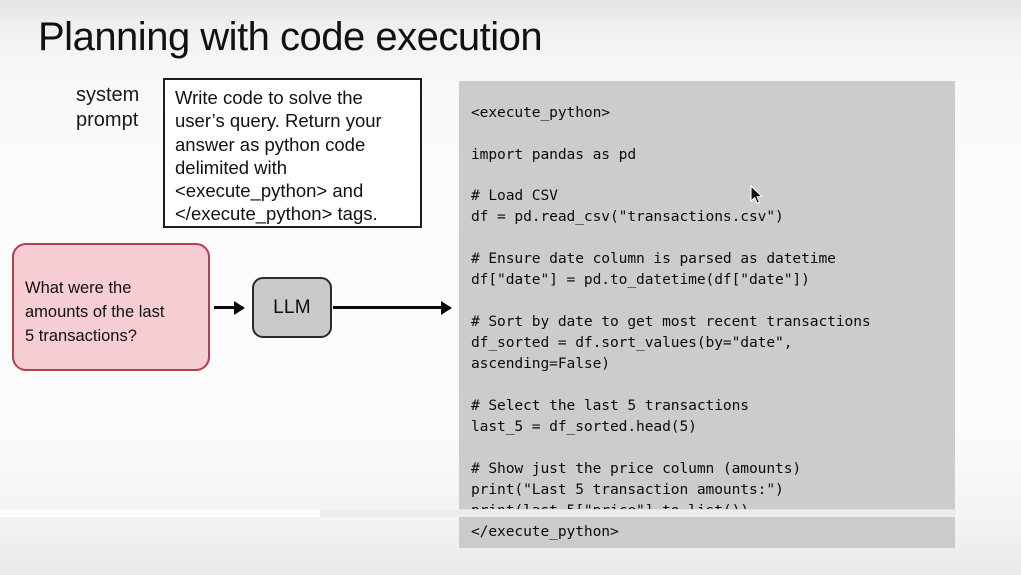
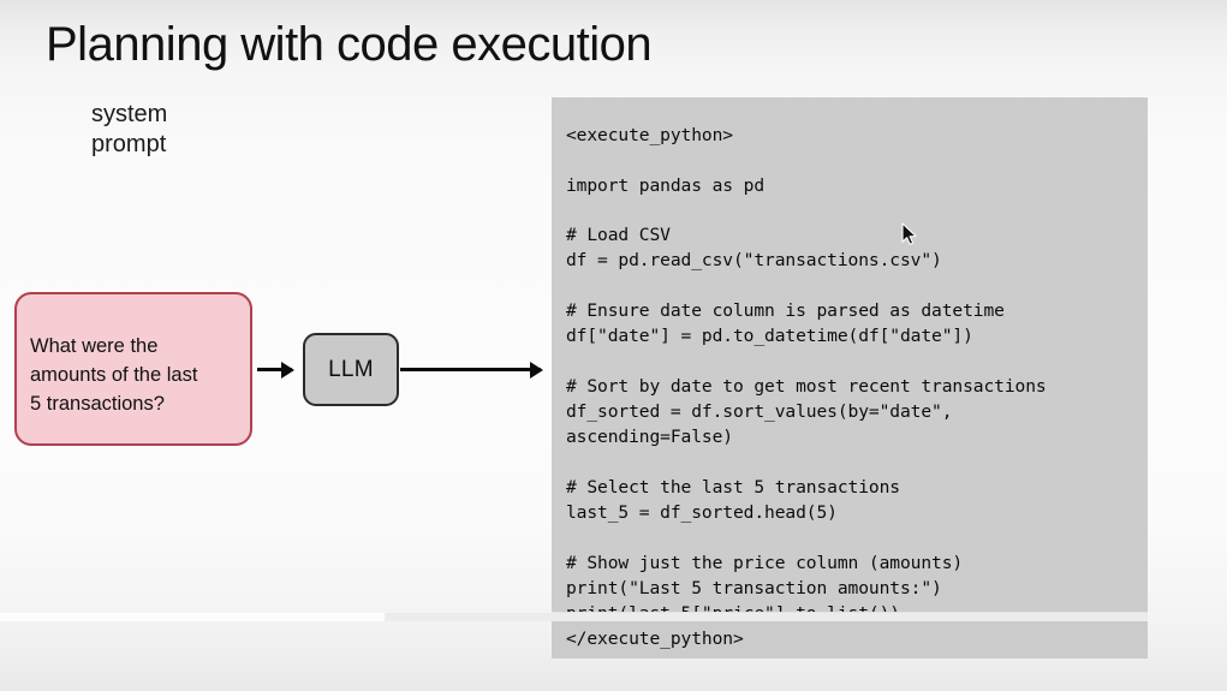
  Planning with code execution
  system prompt
- Write code to solve the
- user’s query. Return your
- answer as python code
- delimited with
- <execute_python> and
- </execute_python> tags.
  What were the
  amounts of the last
  5 transactions?
  LLM
  <execute_python>
  import pandas as pd
  # Load CSV
  df = pd.read_csv("transactions.csv")
  # Ensure date column is parsed as datetime
  df["date"] = pd.to_datetime(df["date"])
  # Sort by date to get most recent transactions
  df_sorted = df.sort_values(by="date",
  ascending=False)
  # Select the last 5 transactions
  last_5 = df_sorted.head(5)
  # Show just the price column (amounts)
  print("Last 5 transaction amounts:")
  </execute_python>
